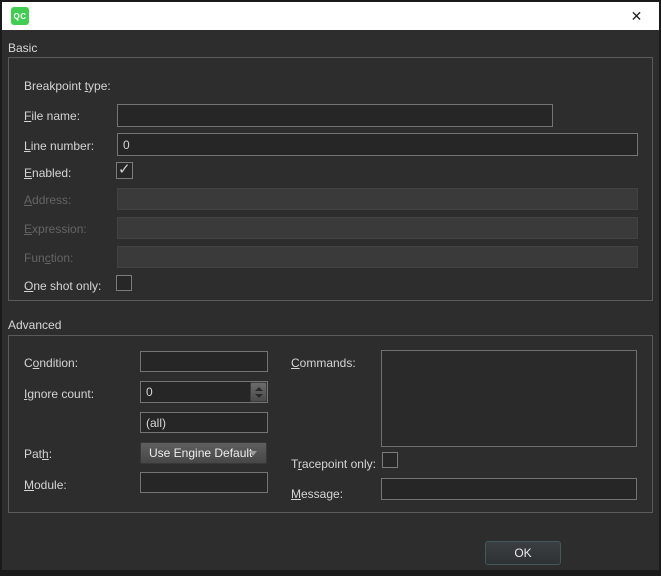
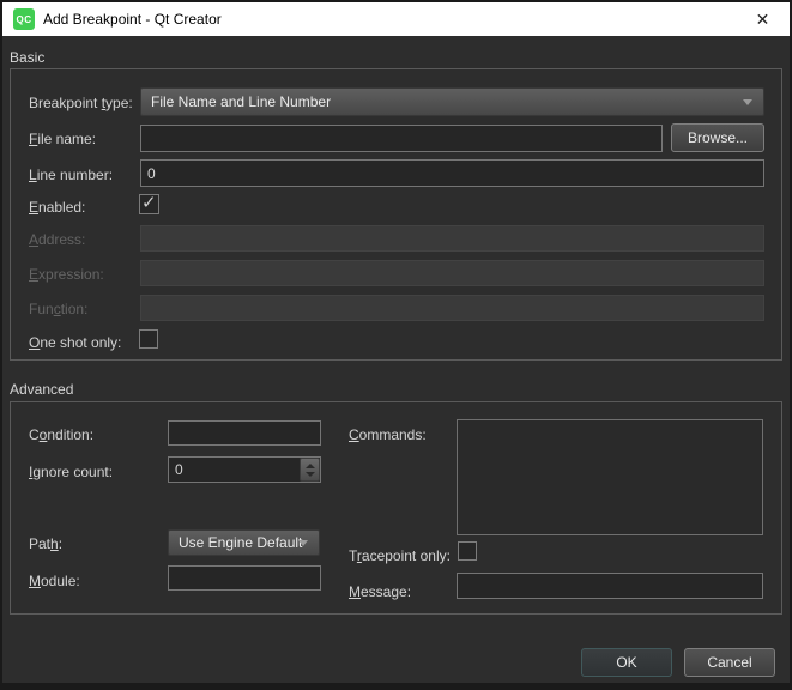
  QC
+ Add Breakpoint - Qt Creator
  ✕
  Basic
  Breakpoint type:
+ File Name and Line Number
  File name:
+ Browse...
  Line number:
  0
  Enabled:
  ✓
  Address:
  Expression:
  Function:
  One shot only:
  Advanced
  Condition:
  Ignore count:
  0
- (all)
  Path:
  Use Engine Default
  Module:
  Commands:
  Tracepoint only:
  Message:
  OK
+ Cancel
